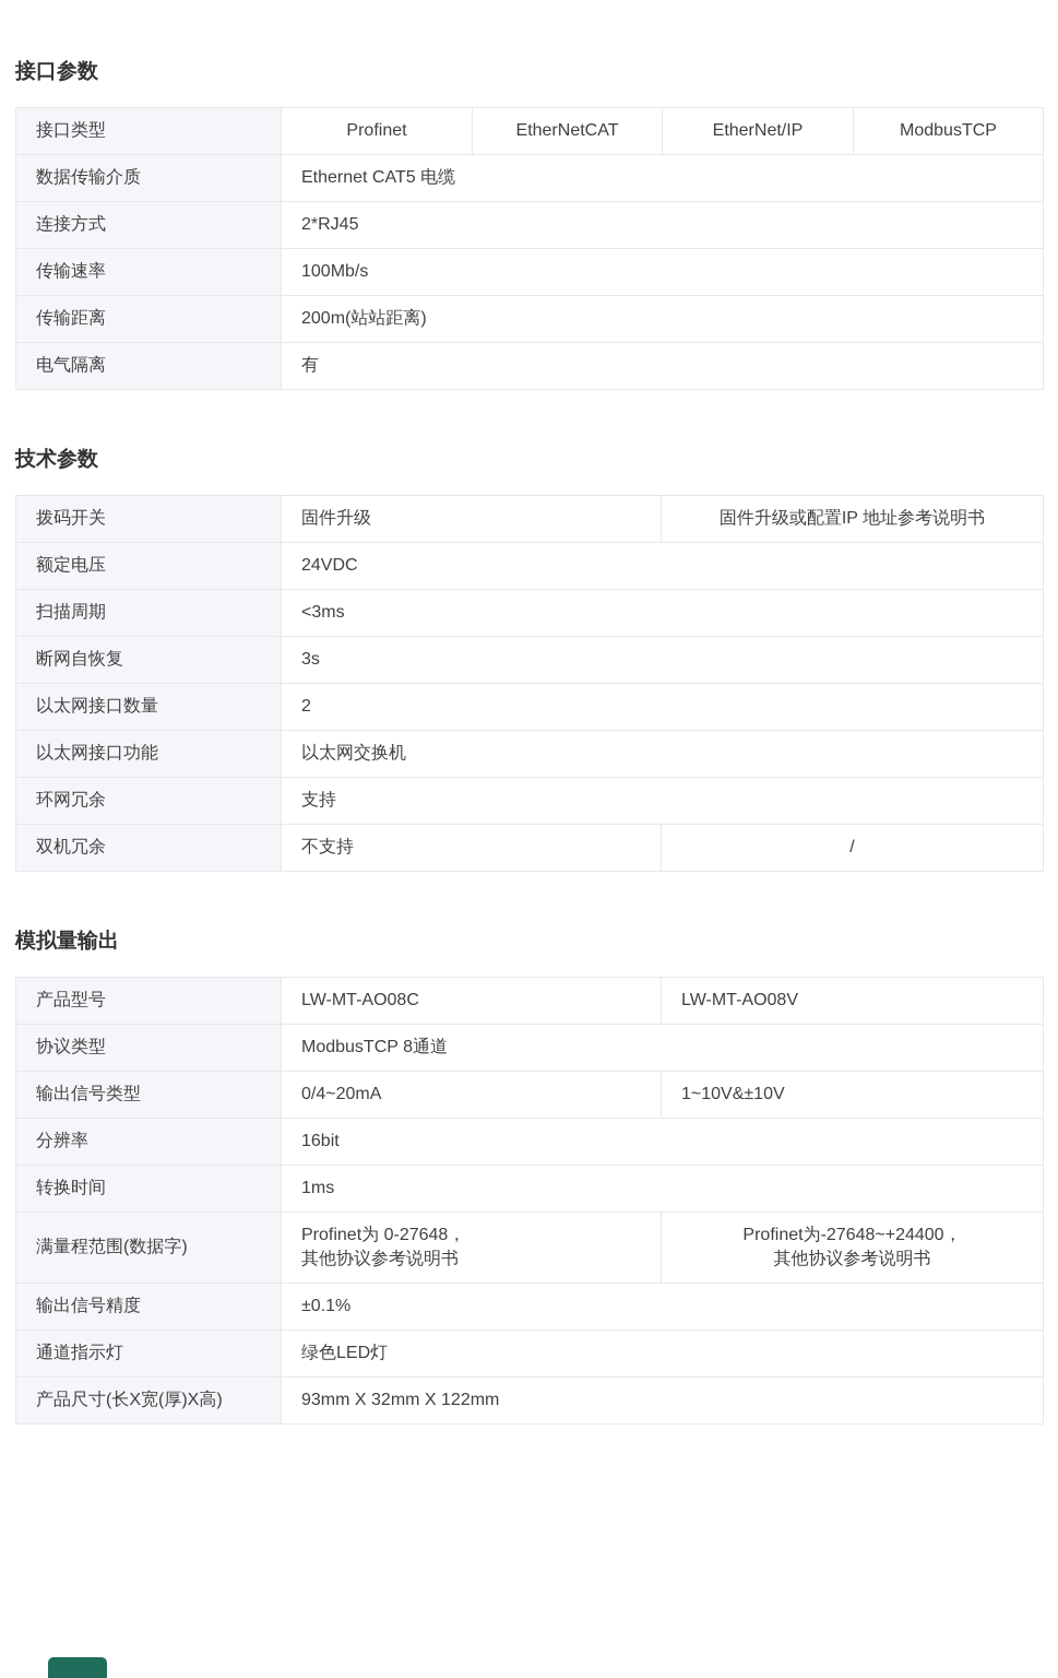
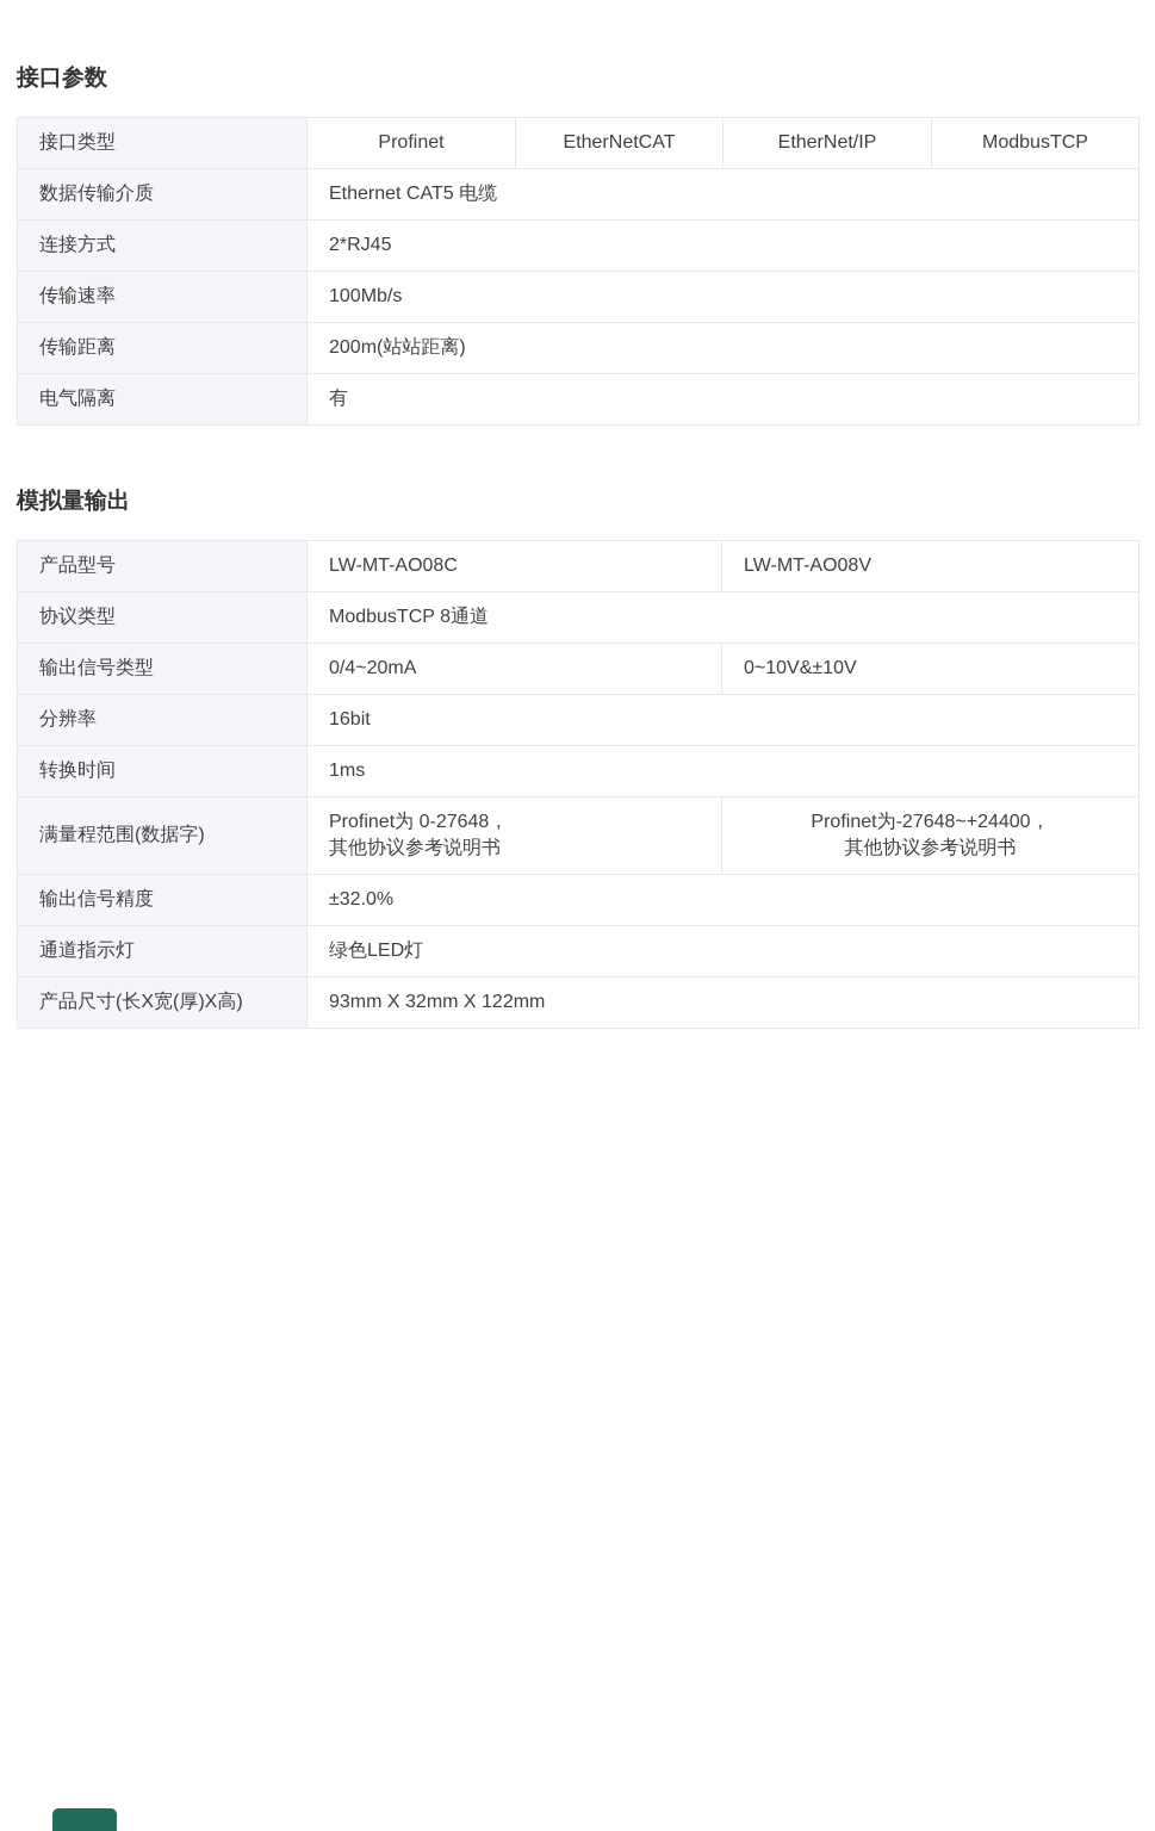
  接口参数
  接口类型	Profinet	EtherNetCAT	EtherNet/IP	ModbusTCP
  数据传输介质	Ethernet CAT5 电缆
  连接方式	2*RJ45
  传输速率	100Mb/s
  传输距离	200m(站站距离)
  电气隔离	有
- 技术参数
- 拨码开关	固件升级	固件升级或配置IP 地址参考说明书
- 额定电压	24VDC
- 扫描周期	<3ms
- 断网自恢复	3s
- 以太网接口数量	2
- 以太网接口功能	以太网交换机
- 环网冗余	支持
- 双机冗余	不支持	/
  模拟量输出
  产品型号	LW-MT-AO08C	LW-MT-AO08V
  协议类型	ModbusTCP 8通道
- 输出信号类型	0/4~20mA	1~10V&±10V
+ 输出信号类型	0/4~20mA	0~10V&±10V
  分辨率	16bit
  转换时间	1ms
  满量程范围(数据字)	Profinet为 0-27648， 其他协议参考说明书	Profinet为-27648~+24400， 其他协议参考说明书
- 输出信号精度	±0.1%
+ 输出信号精度	±32.0%
  通道指示灯	绿色LED灯
  产品尺寸(长X宽(厚)X高)	93mm X 32mm X 122mm
